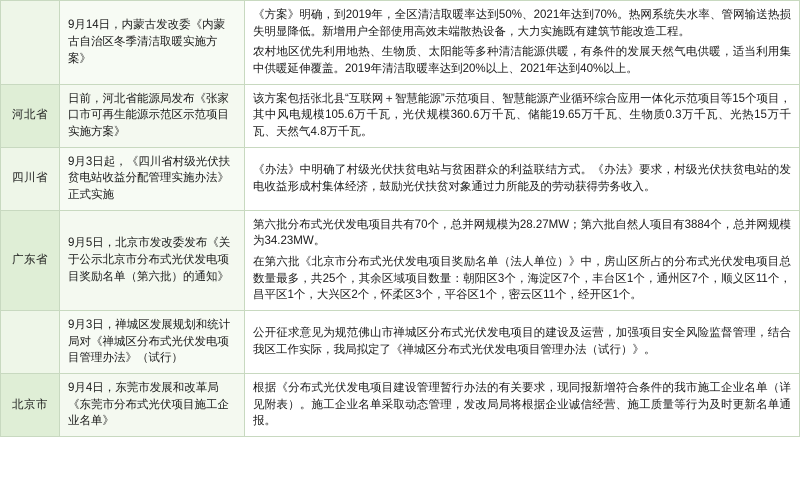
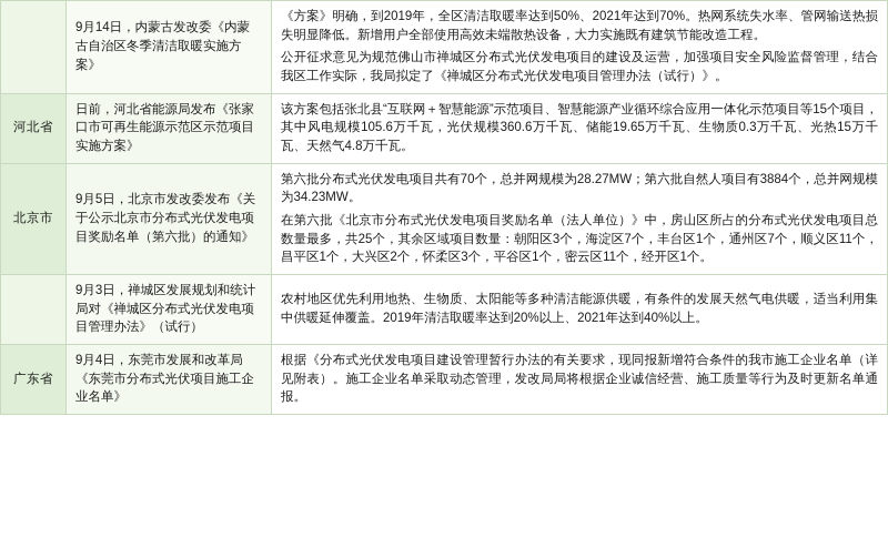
- 	9月14日，内蒙古发改委《内蒙古自治区冬季清洁取暖实施方案》	《方案》明确，到2019年，全区清洁取暖率达到50%、2021年达到70%。热网系统失水率、管网输送热损失明显降低。新增用户全部使用高效未端散热设备，大力实施既有建筑节能改造工程。 农村地区优先利用地热、生物质、太阳能等多种清洁能源供暖，有条件的发展天然气电供暖，适当利用集中供暖延伸覆盖。2019年清洁取暖率达到20%以上、2021年达到40%以上。
+ 	9月14日，内蒙古发改委《内蒙古自治区冬季清洁取暖实施方案》	《方案》明确，到2019年，全区清洁取暖率达到50%、2021年达到70%。热网系统失水率、管网输送热损失明显降低。新增用户全部使用高效未端散热设备，大力实施既有建筑节能改造工程。 公开征求意见为规范佛山市禅城区分布式光伏发电项目的建设及运营，加强项目安全风险监督管理，结合我区工作实际，我局拟定了《禅城区分布式光伏发电项目管理办法（试行）》。
  河北省	日前，河北省能源局发布《张家口市可再生能源示范区示范项目实施方案》	该方案包括张北县“互联网＋智慧能源”示范项目、智慧能源产业循环综合应用一体化示范项目等15个项目，其中风电规模105.6万千瓦，光伏规模360.6万千瓦、储能19.65万千瓦、生物质0.3万千瓦、光热15万千瓦、天然气4.8万千瓦。
- 四川省	9月3日起，《四川省村级光伏扶贫电站收益分配管理实施办法》正式实施	《办法》中明确了村级光伏扶贫电站与贫困群众的利益联结方式。《办法》要求，村级光伏扶贫电站的发电收益形成村集体经济，鼓励光伏扶贫对象通过力所能及的劳动获得劳务收入。
- 广东省	9月5日，北京市发改委发布《关于公示北京市分布式光伏发电项目奖励名单（第六批）的通知》	第六批分布式光伏发电项目共有70个，总并网规模为28.27MW；第六批自然人项目有3884个，总并网规模为34.23MW。 在第六批《北京市分布式光伏发电项目奖励名单（法人单位）》中，房山区所占的分布式光伏发电项目总数量最多，共25个，其余区域项目数量：朝阳区3个，海淀区7个，丰台区1个，通州区7个，顺义区11个，昌平区1个，大兴区2个，怀柔区3个，平谷区1个，密云区11个，经开区1个。
+ 北京市	9月5日，北京市发改委发布《关于公示北京市分布式光伏发电项目奖励名单（第六批）的通知》	第六批分布式光伏发电项目共有70个，总并网规模为28.27MW；第六批自然人项目有3884个，总并网规模为34.23MW。 在第六批《北京市分布式光伏发电项目奖励名单（法人单位）》中，房山区所占的分布式光伏发电项目总数量最多，共25个，其余区域项目数量：朝阳区3个，海淀区7个，丰台区1个，通州区7个，顺义区11个，昌平区1个，大兴区2个，怀柔区3个，平谷区1个，密云区11个，经开区1个。
- 	9月3日，禅城区发展规划和统计局对《禅城区分布式光伏发电项目管理办法》（试行）	公开征求意见为规范佛山市禅城区分布式光伏发电项目的建设及运营，加强项目安全风险监督管理，结合我区工作实际，我局拟定了《禅城区分布式光伏发电项目管理办法（试行）》。
+ 	9月3日，禅城区发展规划和统计局对《禅城区分布式光伏发电项目管理办法》（试行）	农村地区优先利用地热、生物质、太阳能等多种清洁能源供暖，有条件的发展天然气电供暖，适当利用集中供暖延伸覆盖。2019年清洁取暖率达到20%以上、2021年达到40%以上。
- 北京市	9月4日，东莞市发展和改革局《东莞市分布式光伏项目施工企业名单》	根据《分布式光伏发电项目建设管理暂行办法的有关要求，现同报新增符合条件的我市施工企业名单（详见附表）。施工企业名单采取动态管理，发改局局将根据企业诚信经营、施工质量等行为及时更新名单通报。
+ 广东省	9月4日，东莞市发展和改革局《东莞市分布式光伏项目施工企业名单》	根据《分布式光伏发电项目建设管理暂行办法的有关要求，现同报新增符合条件的我市施工企业名单（详见附表）。施工企业名单采取动态管理，发改局局将根据企业诚信经营、施工质量等行为及时更新名单通报。
